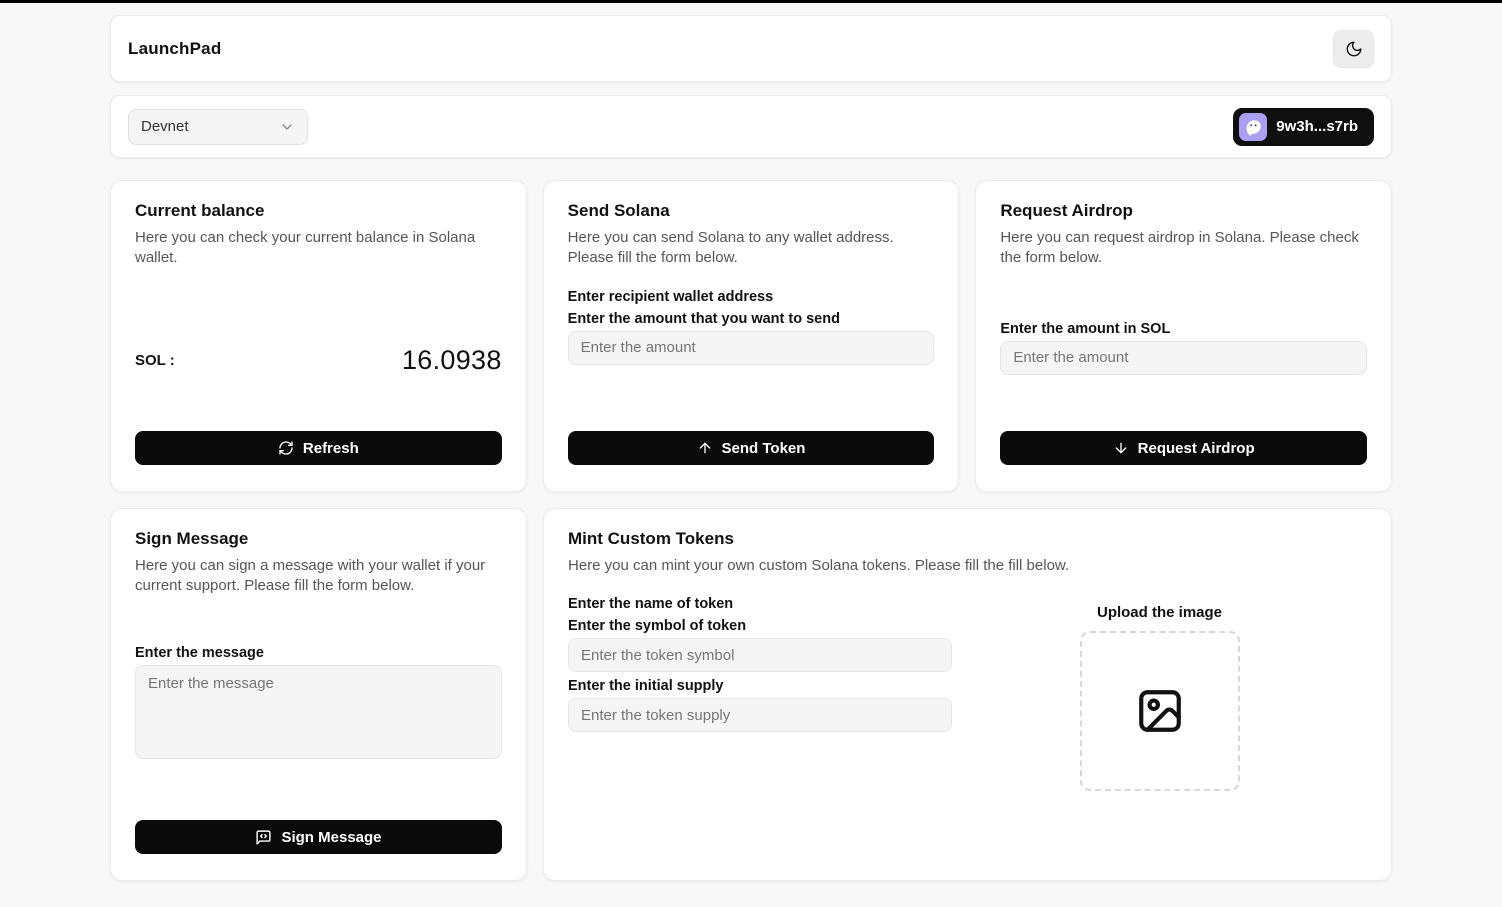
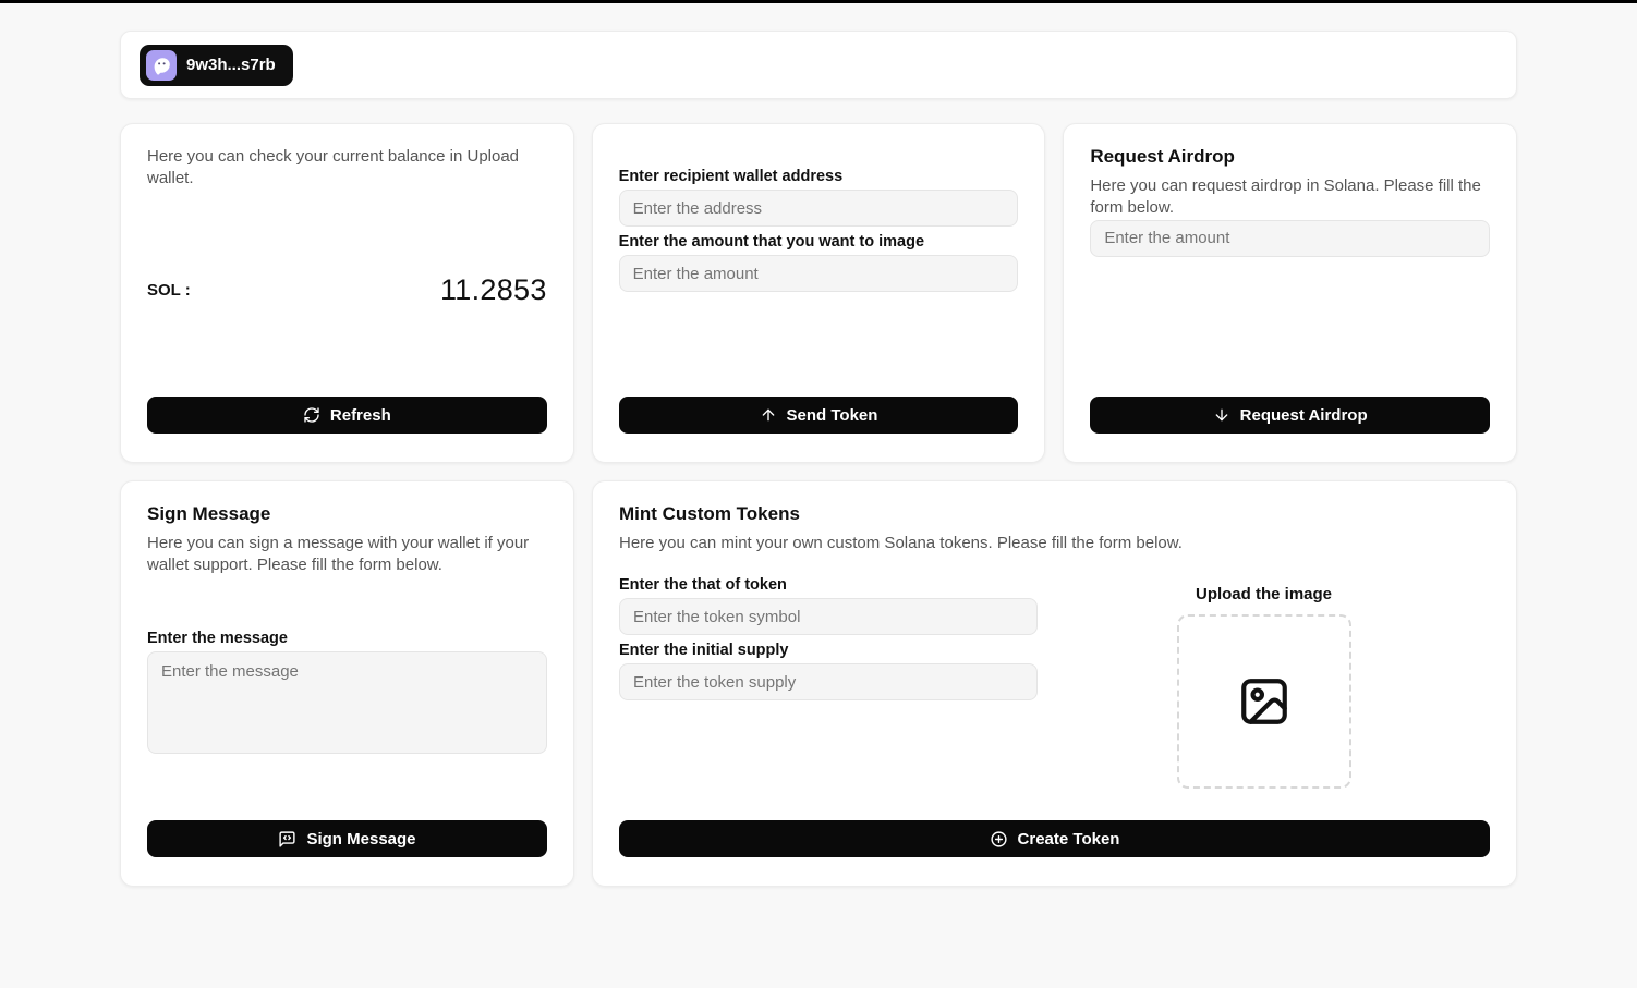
- LaunchPad
- Devnet
  9w3h...s7rb
- Current balance
- Here you can check your current balance in Solana wallet.
+ Here you can check your current balance in Upload wallet.
  SOL :
- 16.0938
+ 11.2853
  Refresh
- Send Solana
- Here you can send Solana to any wallet address. Please fill the form below.
  Enter recipient wallet address
+ Enter the address
- Enter the amount that you want to send
+ Enter the amount that you want to image
  Enter the amount
  Send Token
  Request Airdrop
- Here you can request airdrop in Solana. Please check the form below.
+ Here you can request airdrop in Solana. Please fill the form below.
- Enter the amount in SOL
  Enter the amount
  Request Airdrop
  Sign Message
- Here you can sign a message with your wallet if your current support. Please fill the form below.
+ Here you can sign a message with your wallet if your wallet support. Please fill the form below.
  Enter the message
  Enter the message
  Sign Message
  Mint Custom Tokens
- Here you can mint your own custom Solana tokens. Please fill the fill below.
+ Here you can mint your own custom Solana tokens. Please fill the form below.
- Enter the name of token
+ Enter the that of token
- Enter the symbol of token
  Enter the token symbol
  Enter the initial supply
  Enter the token supply
  Upload the image
+ Create Token
